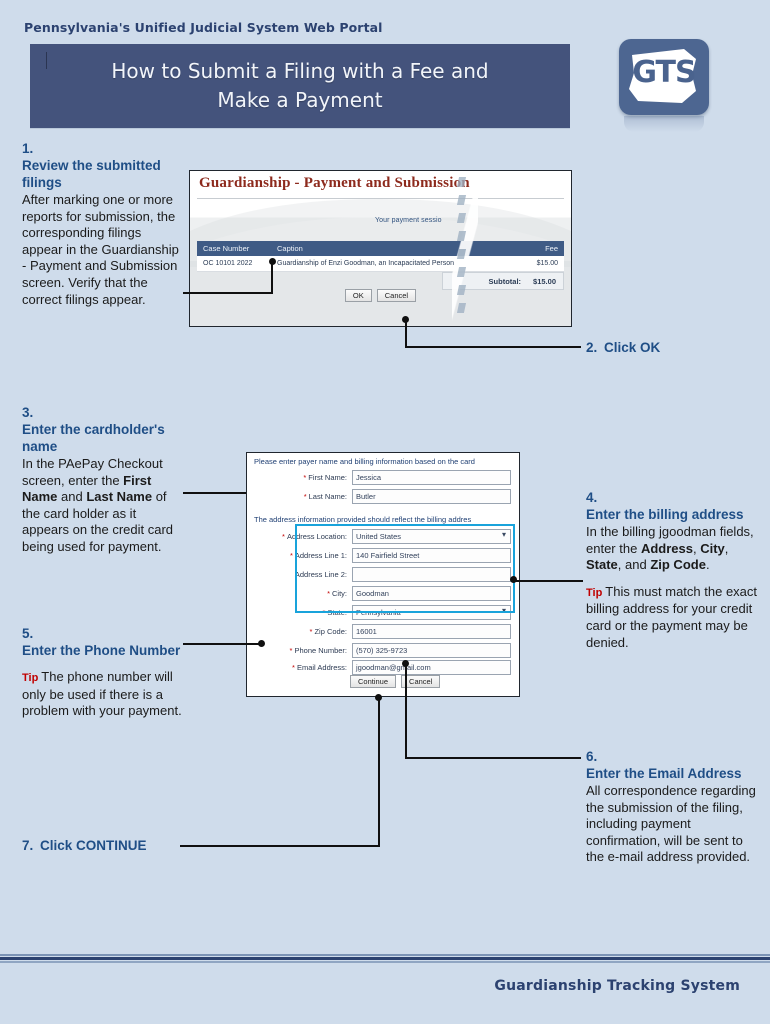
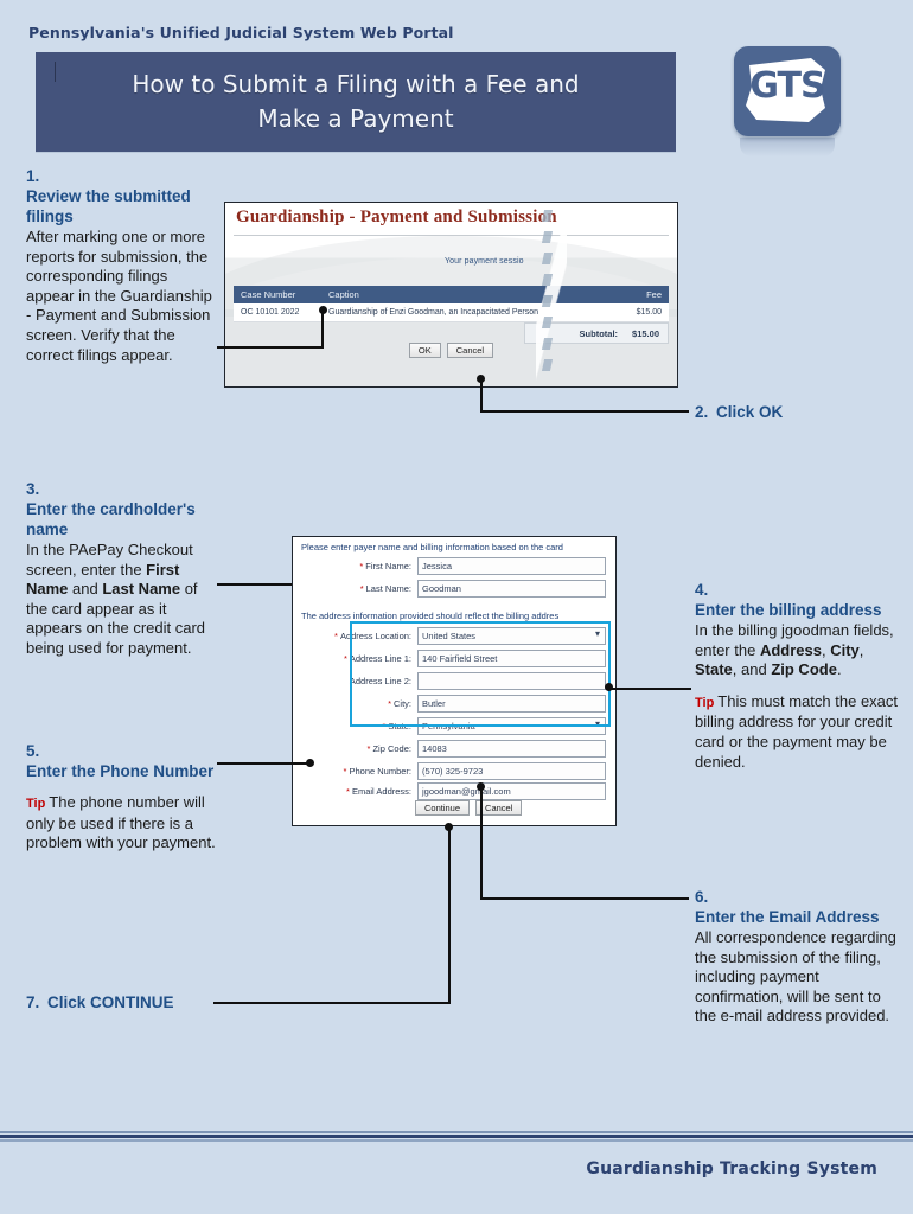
  Pennsylvania's Unified Judicial System Web Portal
  How to Submit a Filing with a Fee and
  Make a Payment
  GTS
  1.Review the submitted filings
  After marking one or more reports for submission, the corresponding filings appear in the Guardianship - Payment and Submission screen. Verify that the correct filings appear.
  Guardianship - Payment and Submiss
  Case Number
  Caption
  Fee
  Subtotal:
  $15.00
  OK
  Cancel
  2. Click OK
  3.Enter the cardholder's name
- In the PAePay Checkout screen, enter the First Name and Last Name of the card holder as it appears on the credit card being used for payment.
+ In the PAePay Checkout screen, enter the First Name and Last Name of the card appear as it appears on the credit card being used for payment.
  Please enter payer name and billing information based on the card
  * First Name:
  Jessica
  * Last Name:
- Butler
+ Goodman
  The address information provided should reflect the billing addres
  * Address Location:
  United States
  * Address Line 1:
  140 Fairfield Street
  Address Line 2:
  * City:
- Goodman
+ Butler
  * State:
  Pennsylvania
  * Zip Code:
- 16001
+ 14083
  * Phone Number:
  (570) 325-9723
  * Email Address:
  jgoodman@gmail.com
  Continue
  Cancel
  4.Enter the billing address
  In the billing jgoodman fields, enter the Address, City, State, and Zip Code.
  Tip This must match the exact billing address for your credit card or the payment may be denied.
  5.Enter the Phone Number
  Tip The phone number will only be used if there is a problem with your payment.
  6.Enter the Email Address
  All correspondence regarding the submission of the filing, including payment confirmation, will be sent to the e-mail address provided.
  7. Click CONTINUE
  Guardianship Tracking System
